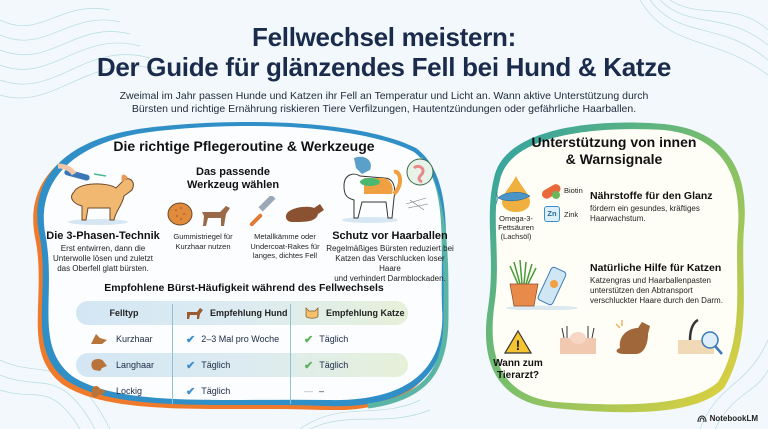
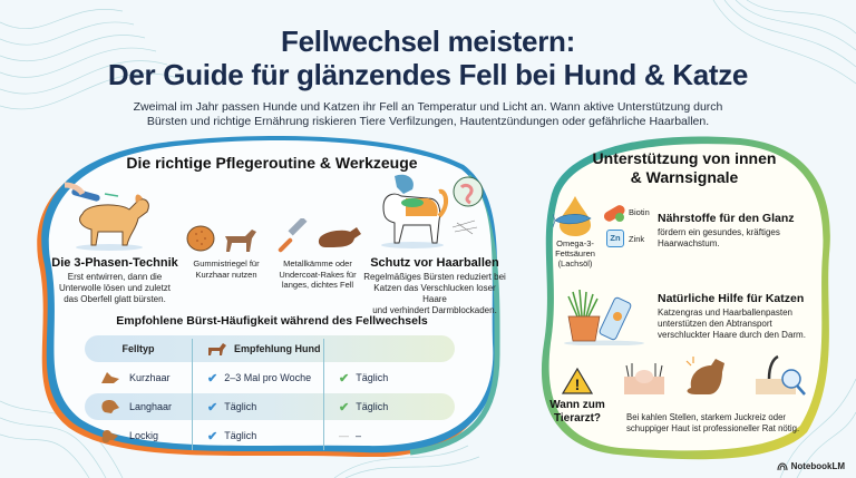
  Fellwechsel meistern:
  Der Guide für glänzendes Fell bei Hund & Katze
  Zweimal im Jahr passen Hunde und Katzen ihr Fell an Temperatur und Licht an. Wann aktive Unterstützung durch
  Bürsten und richtige Ernährung riskieren Tiere Verfilzungen, Hautentzündungen oder gefährliche Haarballen.
  Die richtige Pflegeroutine & Werkzeuge
  Die 3-Phasen-Technik
  Erst entwirren, dann die
  Unterwolle lösen und zuletzt
  das Oberfell glatt bürsten.
- Das passende
- Werkzeug wählen
  Gummistriegel für
  Kurzhaar nutzen
  Metallkämme oder
  Undercoat-Rakes für
  langes, dichtes Fell
  Schutz vor Haarballen
  Regelmäßiges Bürsten reduziert bei
  Katzen das Verschlucken loser Haare
  und verhindert Darmblockaden.
  Empfohlene Bürst-Häufigkeit während des Fellwechsels
  Felltyp
  Empfehlung Hund
- Empfehlung Katze
  Kurzhaar
  ✔
  2–3 Mal pro Woche
  ✔
  Täglich
  Langhaar
  ✔
  Täglich
  ✔
  Täglich
  Lockig
  ✔
  Täglich
  —
  –
  Unterstützung von innen
  & Warnsignale
  Omega-3-
  Fettsäuren
  (Lachsöl)
  Biotin
  Zn
  Zink
  Nährstoffe für den Glanz
  fördern ein gesundes, kräftiges
  Haarwachstum.
  Natürliche Hilfe für Katzen
  Katzengras und Haarballenpasten
  unterstützen den Abtransport
  verschluckter Haare durch den Darm.
  !
  Wann zum
  Tierarzt?
+ Bei kahlen Stellen, starkem Juckreiz oder
+ schuppiger Haut ist professioneller Rat nötig.
  NotebookLM
